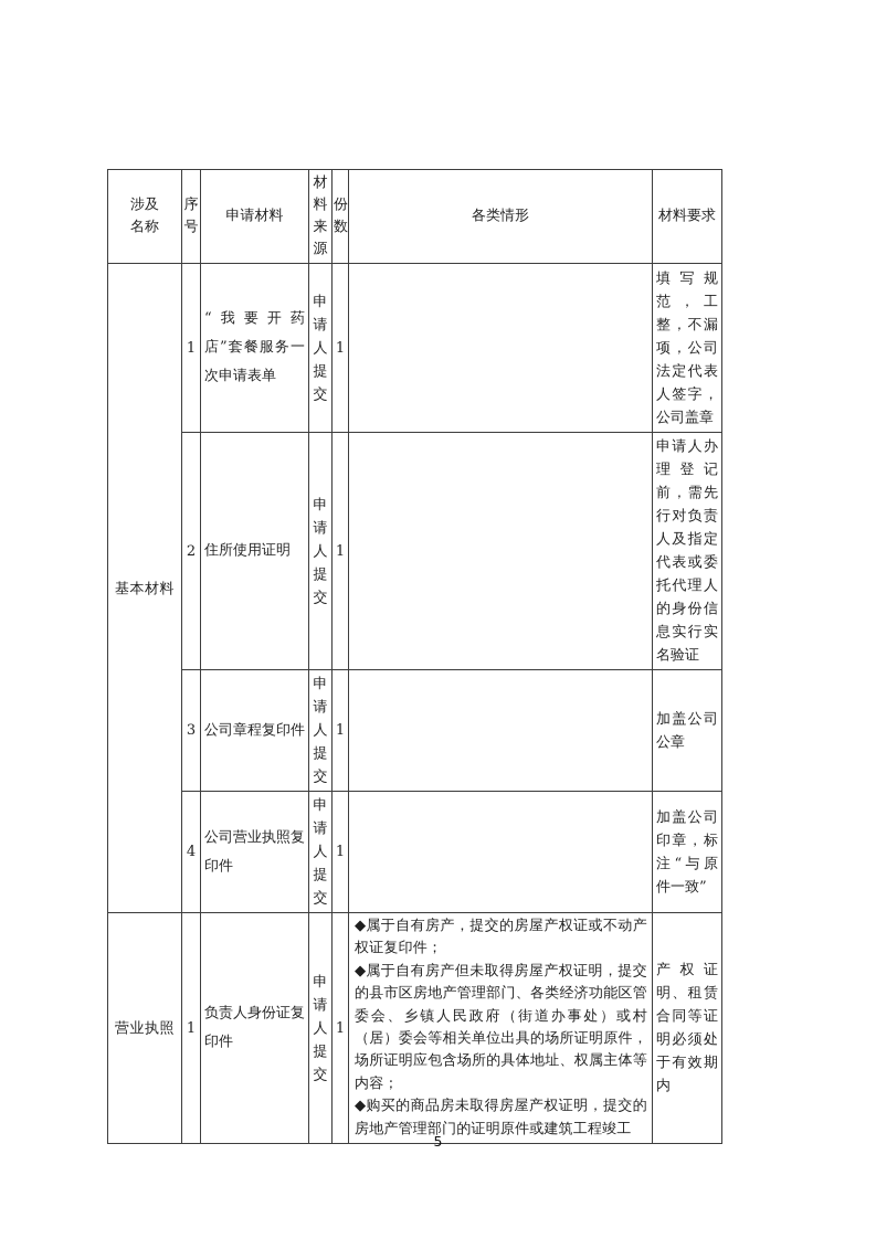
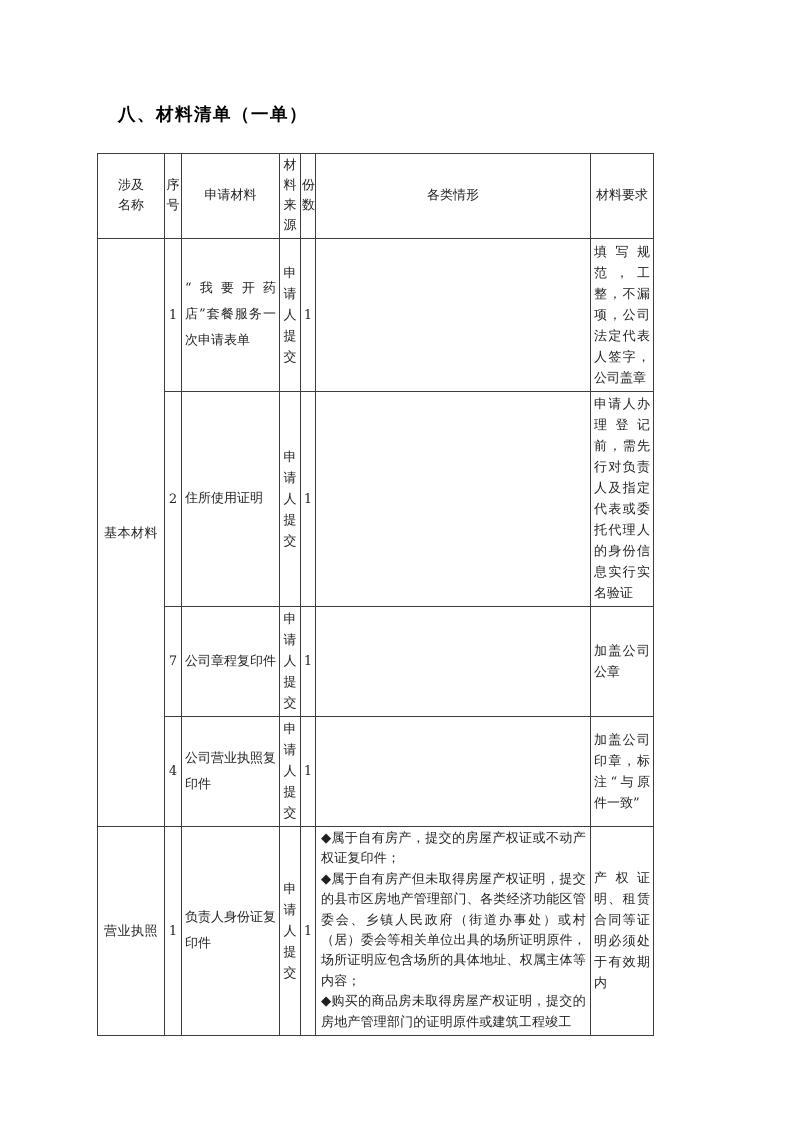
+ 八、材料清单（一单）
  涉及名称	序号	申请材料	材料来源	份数	各类情形	材料要求
  基本材料	1	“我要开药店”套餐服务一次申请表单	申请人提交	1		填写规范，工整，不漏项，公司法定代表人签字，公司盖章
  2	住所使用证明	申请人提交	1		申请人办理登记前，需先行对负责人及指定代表或委托代理人的身份信息实行实名验证
- 3	公司章程复印件	申请人提交	1		加盖公司公章
+ 7	公司章程复印件	申请人提交	1		加盖公司公章
  4	公司营业执照复印件	申请人提交	1		加盖公司印章，标注“与原件一致”
  营业执照	1	负责人身份证复印件	申请人提交	1	◆属于自有房产，提交的房屋产权证或不动产权证复印件； ◆属于自有房产但未取得房屋产权证明，提交的县市区房地产管理部门、各类经济功能区管委会、乡镇人民政府（街道办事处）或村（居）委会等相关单位出具的场所证明原件，场所证明应包含场所的具体地址、权属主体等内容； ◆购买的商品房未取得房屋产权证明，提交的房地产管理部门的证明原件或建筑工程竣工	产权证明、租赁合同等证明必须处于有效期内
- 5
